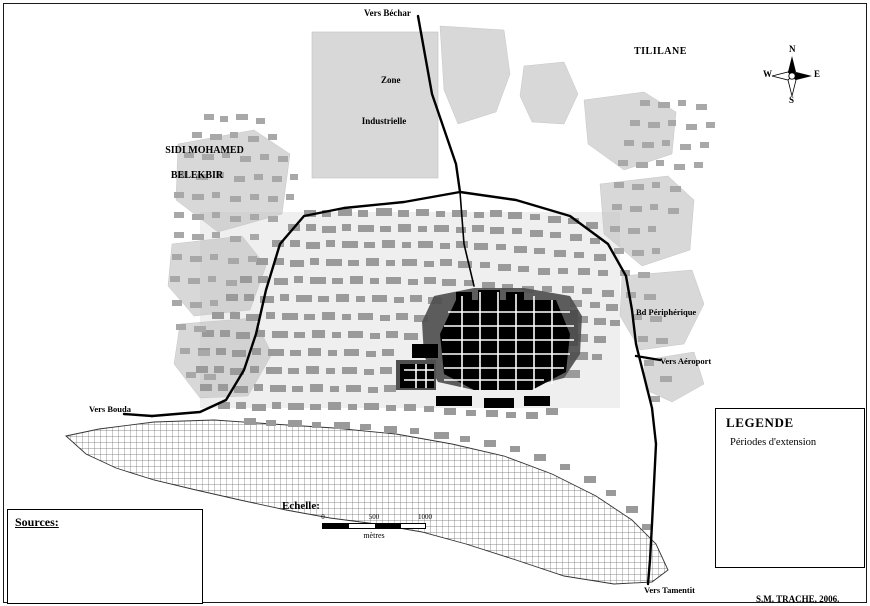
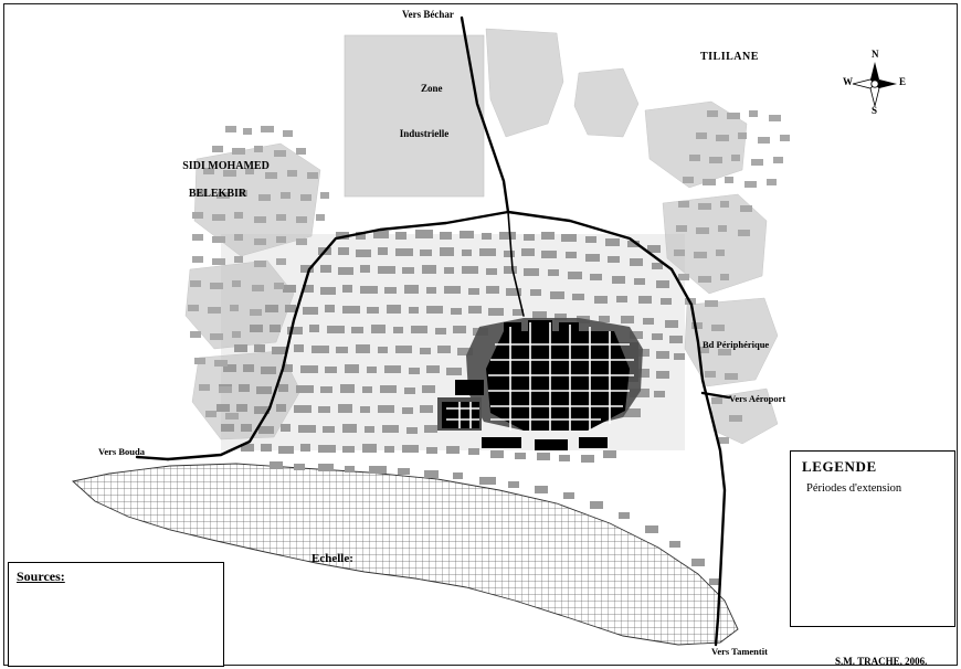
  Vers Béchar
  TILILANE
  Zone
  Industrielle
  SIDI MOHAMED
  BELEKBIR
  Bd Périphérique
  Vers Aéroport
  Vers Bouda
  Vers Tamentit
  N
  S
  E
  W
  Echelle:
- 0
- 500
- 1000
- mètres
  LEGENDE
  Périodes d'extension
  Sources:
  S.M. TRACHE, 2006.
